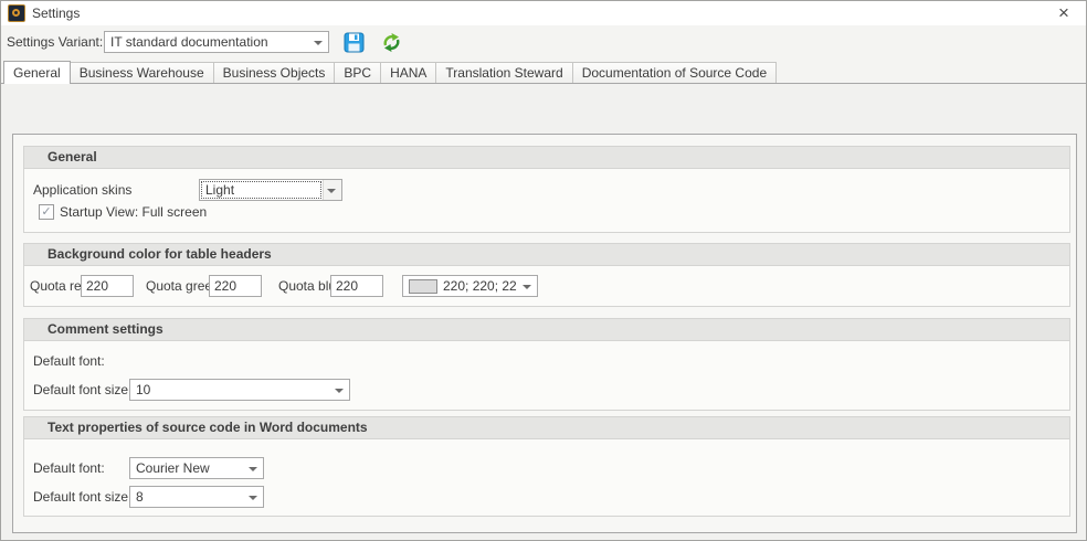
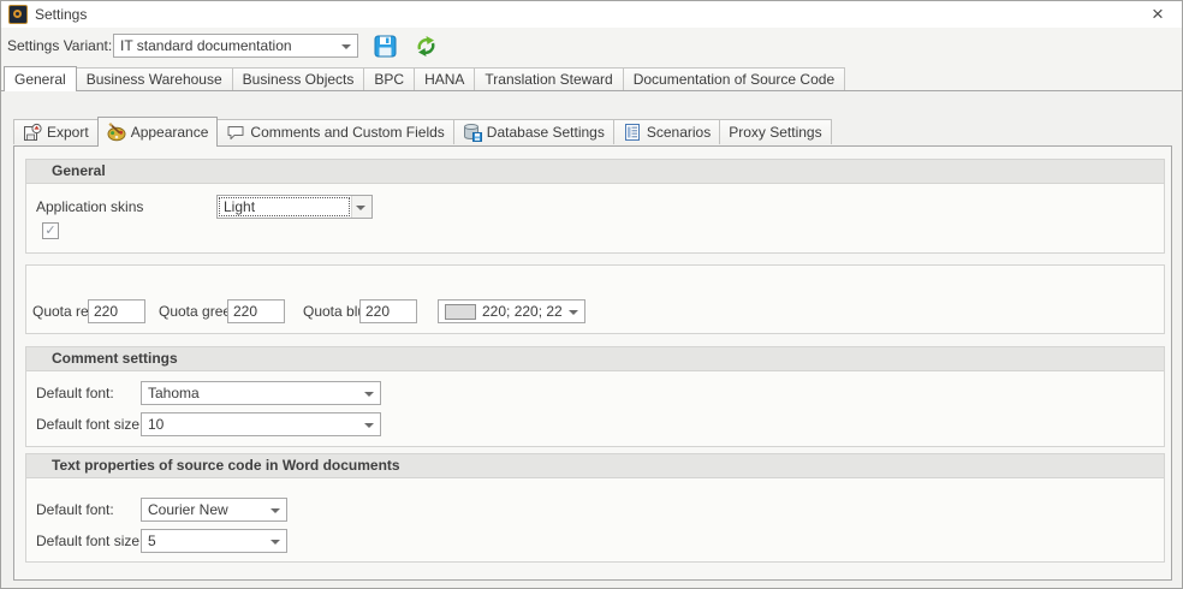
  Settings
  ×
  Settings Variant:
  IT standard documentation
  General
  Business Warehouse
  Business Objects
  BPC
  HANA
  Translation Steward
  Documentation of Source Code
+ Export
+ Appearance
+ Comments and Custom Fields
+ Database Settings
+ Scenarios
+ Proxy Settings
  General
  Application skins
  Light
  ✓
- Startup View: Full screen
- Background color for table headers
  Quota re
  220
  Quota gre
  220
  Quota bl
  220
  220; 220; 22
  Comment settings
  Default font:
+ Tahoma
  Default font size
  10
  Text properties of source code in Word documents
  Default font:
  Courier New
  Default font size
- 8
+ 5
